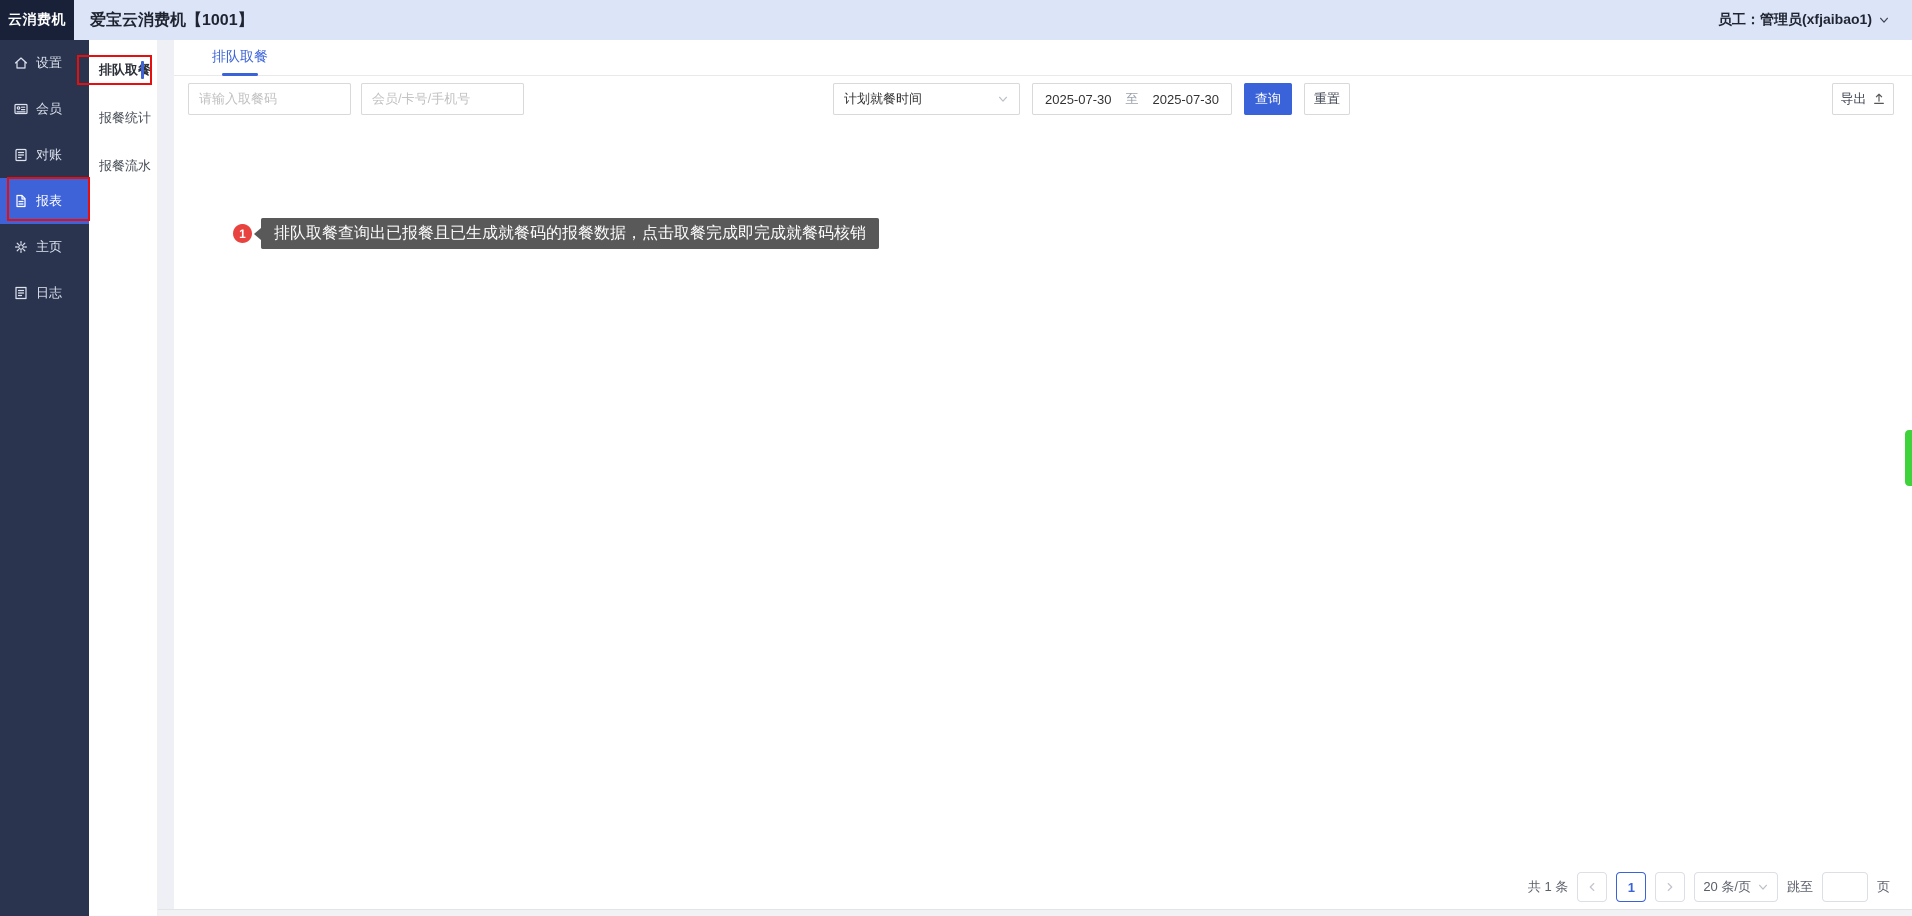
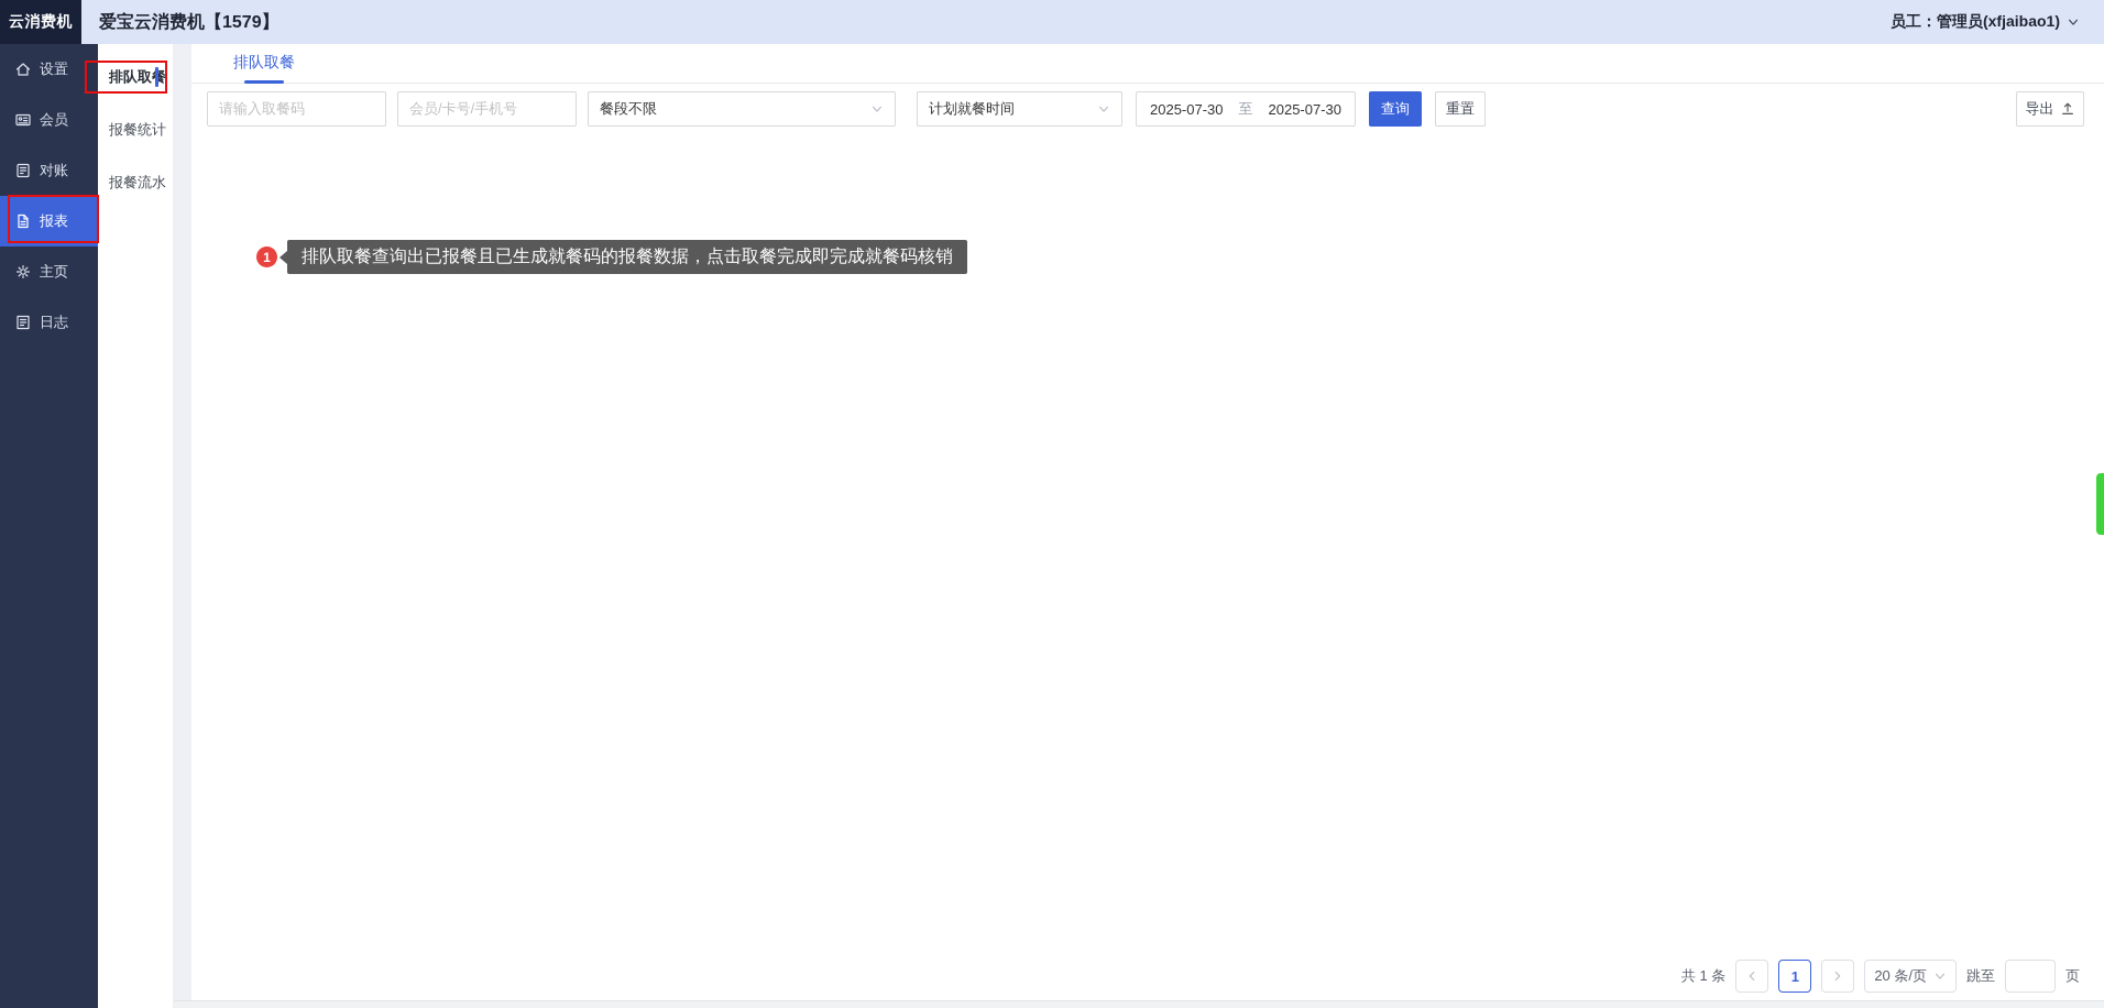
  云消费机
- 爱宝云消费机【1001】
+ 爱宝云消费机【1579】
  员工：管理员(xfjaibao1)
  设置
  会员
  对账
  报表
  主页
  日志
  排队取餐
  报餐统计
  报餐流水
  排队取餐
  请输入取餐码
  会员/卡号/手机号
+ 餐段不限
  计划就餐时间
  2025-07-30
  至
  2025-07-30
  查询
  重置
  导出
  1
  排队取餐查询出已报餐且已生成就餐码的报餐数据，点击取餐完成即完成就餐码核销
  共 1 条
  1
  20 条/页
  跳至
  页
